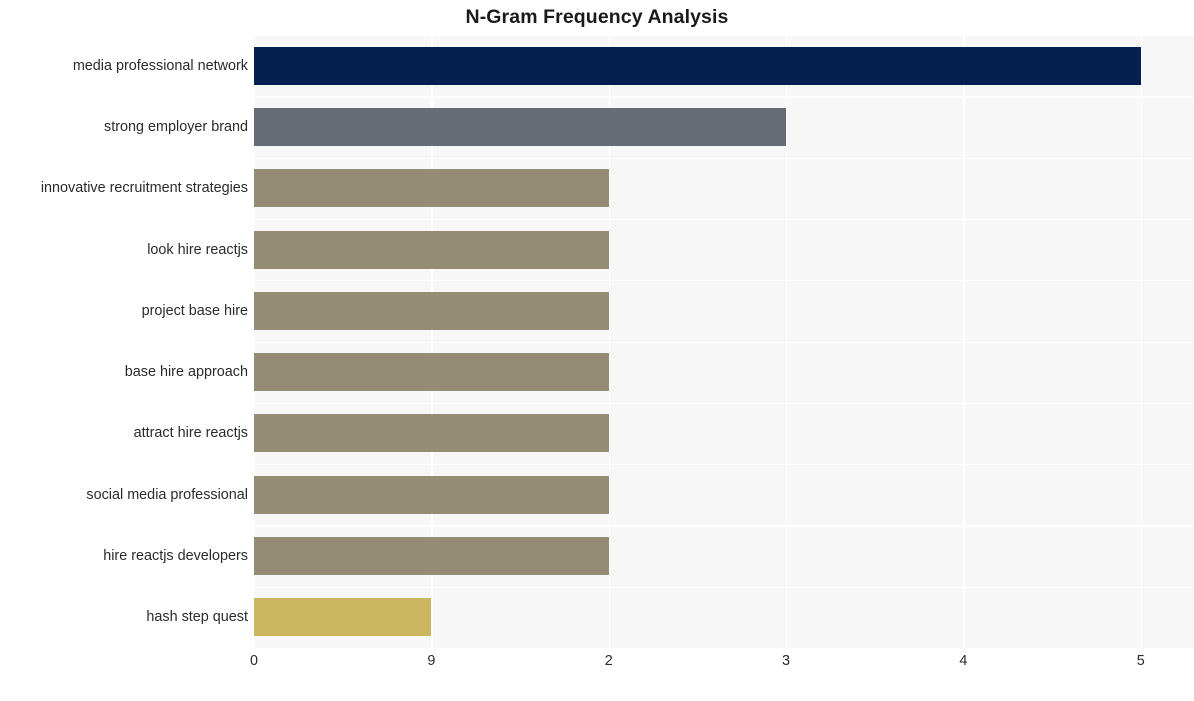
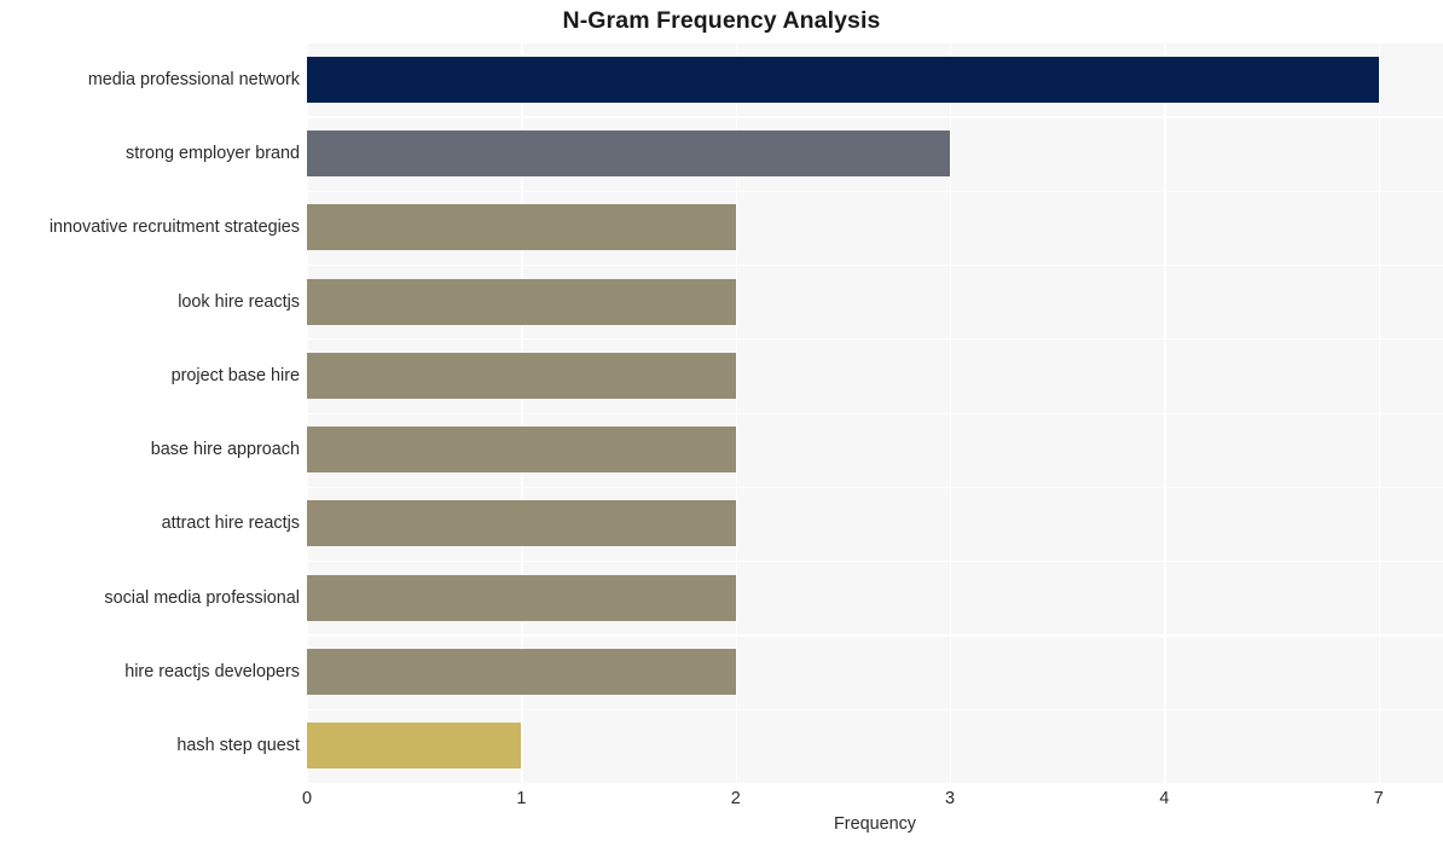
  N-Gram Frequency Analysis
  media professional network
  strong employer brand
  innovative recruitment strategies
  look hire reactjs
  project base hire
  base hire approach
  attract hire reactjs
  social media professional
  hire reactjs developers
  hash step quest
  0
- 9
+ 1
  2
  3
  4
- 5
+ 7
+ Frequency
